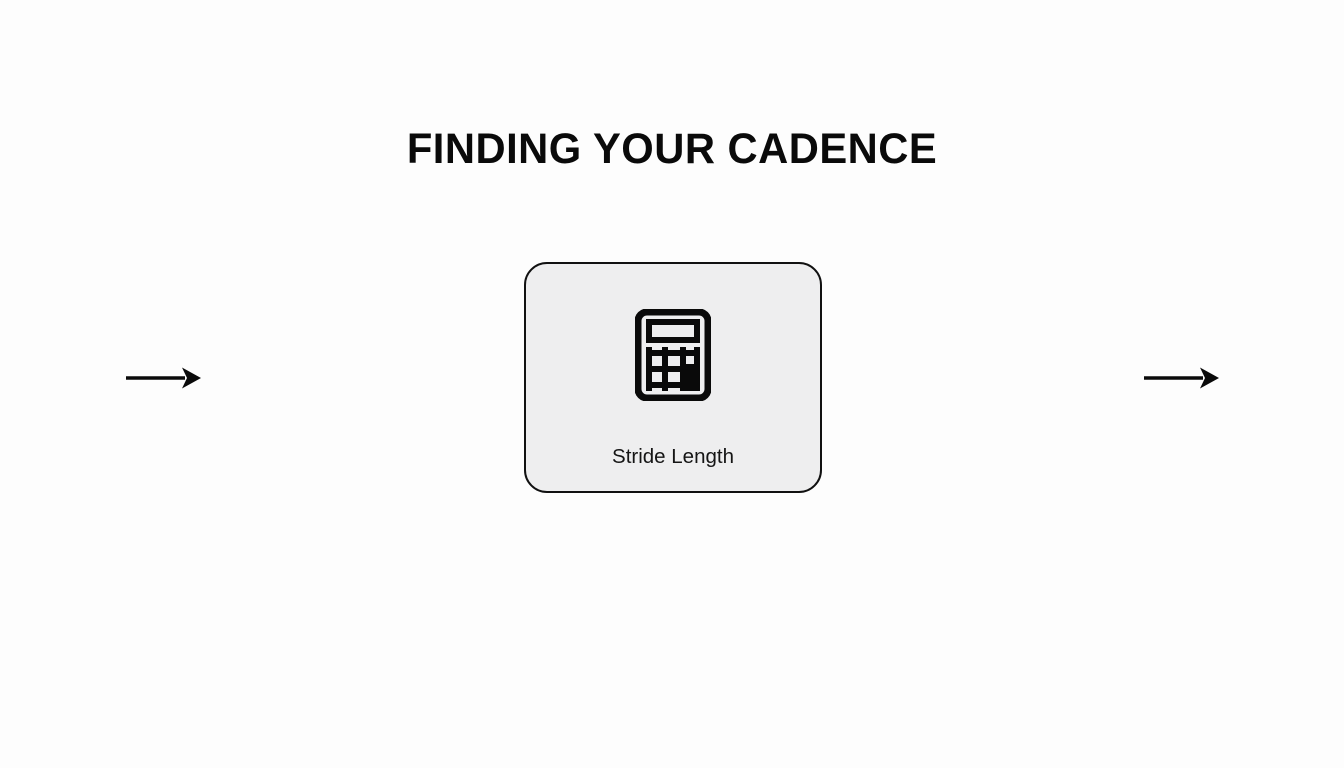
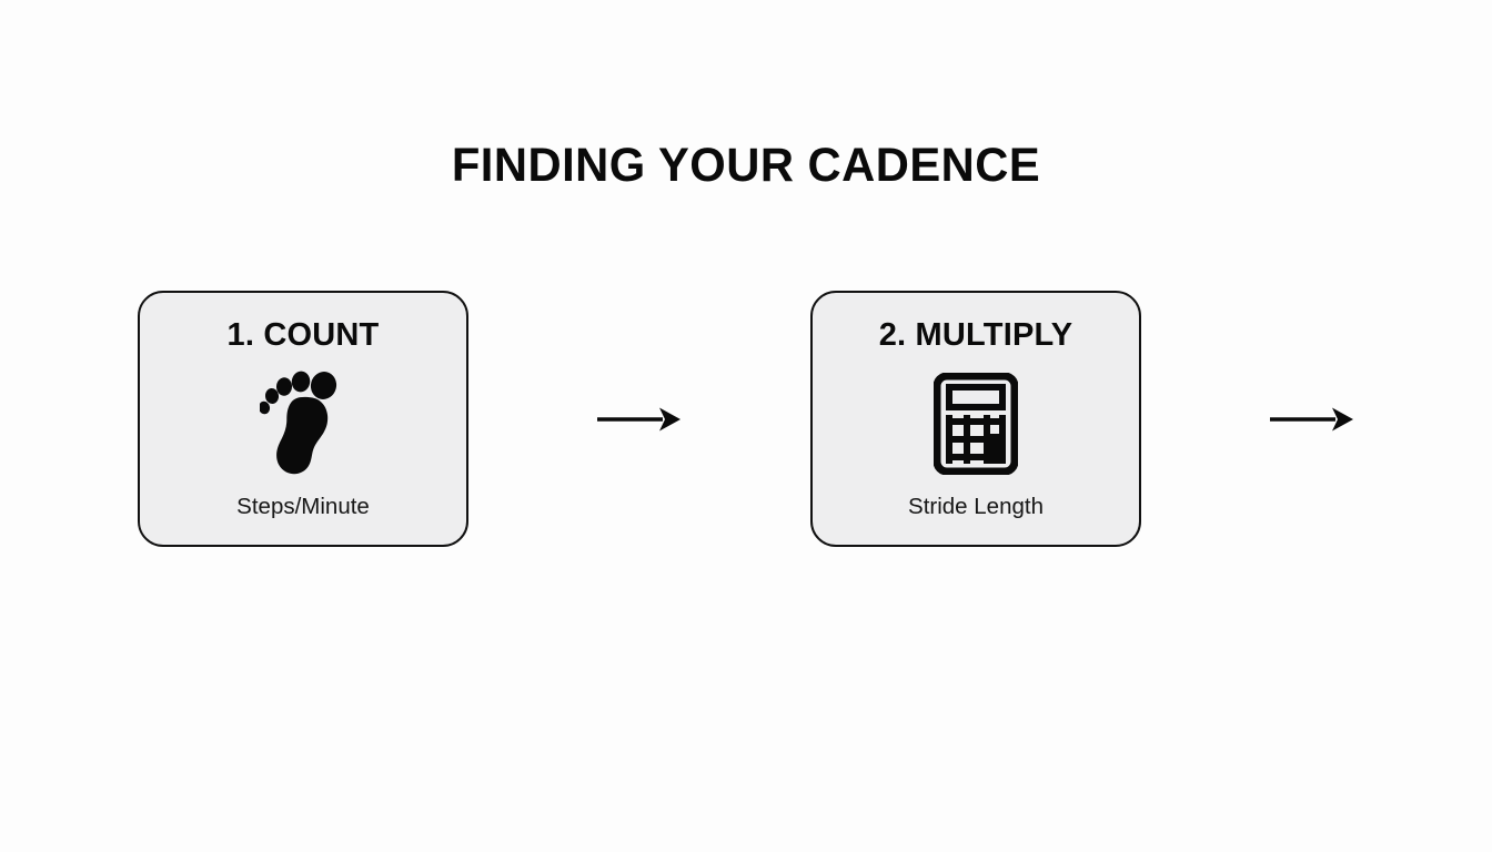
  FINDING YOUR CADENCE
+ 1. COUNT
+ Steps/Minute
+ 2. MULTIPLY
  Stride Length
